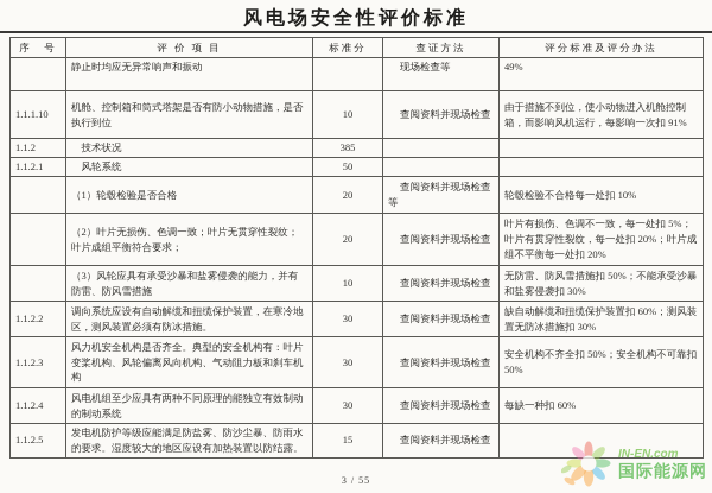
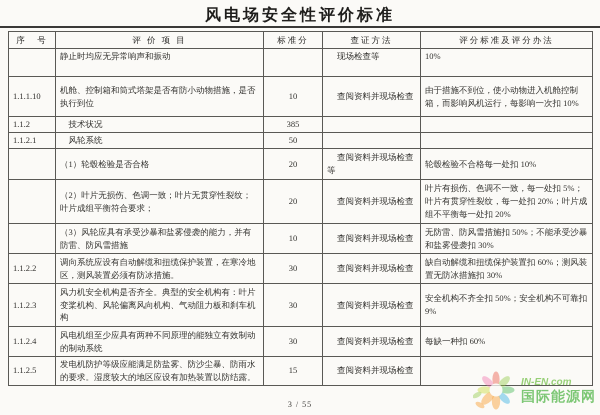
  风电场安全性评价标准
  序 号	评 价 项 目	标准分	查证方法	评分标准及评分办法
- 	静止时均应无异常响声和振动		现场检查等	49%
+ 	静止时均应无异常响声和振动		现场检查等	10%
- 1.1.1.10	机舱、控制箱和筒式塔架是否有防小动物措施，是否执行到位	10	查阅资料并现场检查	由于措施不到位，使小动物进入机舱控制箱，而影响风机运行，每影响一次扣 91%
+ 1.1.1.10	机舱、控制箱和筒式塔架是否有防小动物措施，是否执行到位	10	查阅资料并现场检查	由于措施不到位，使小动物进入机舱控制箱，而影响风机运行，每影响一次扣 10%
  1.1.2	技术状况	385
  1.1.2.1	风轮系统	50
  	（1）轮毂检验是否合格	20	查阅资料并现场检查等	轮毂检验不合格每一处扣 10%
  	（2）叶片无损伤、色调一致；叶片无贯穿性裂纹；叶片成组平衡符合要求；	20	查阅资料并现场检查	叶片有损伤、色调不一致，每一处扣 5%；叶片有贯穿性裂纹，每一处扣 20%；叶片成组不平衡每一处扣 20%
  	（3）风轮应具有承受沙暴和盐雾侵袭的能力，并有防雷、防风雪措施	10	查阅资料并现场检查	无防雷、防风雪措施扣 50%；不能承受沙暴和盐雾侵袭扣 30%
  1.1.2.2	调向系统应设有自动解缆和扭缆保护装置，在寒冷地区，测风装置必须有防冰措施。	30	查阅资料并现场检查	缺自动解缆和扭缆保护装置扣 60%；测风装置无防冰措施扣 30%
- 1.1.2.3	风力机安全机构是否齐全。典型的安全机构有：叶片变桨机构、风轮偏离风向机构、气动阻力板和刹车机构	30	查阅资料并现场检查	安全机构不齐全扣 50%；安全机构不可靠扣 50%
+ 1.1.2.3	风力机安全机构是否齐全。典型的安全机构有：叶片变桨机构、风轮偏离风向机构、气动阻力板和刹车机构	30	查阅资料并现场检查	安全机构不齐全扣 50%；安全机构不可靠扣 9%
  1.1.2.4	风电机组至少应具有两种不同原理的能独立有效制动的制动系统	30	查阅资料并现场检查	每缺一种扣 60%
  1.1.2.5	发电机防护等级应能满足防盐雾、防沙尘暴、防雨水的要求。湿度较大的地区应设有加热装置以防结露。	15	查阅资料并现场检查
  3 / 55
  IN-EN.com
  国际能源网
